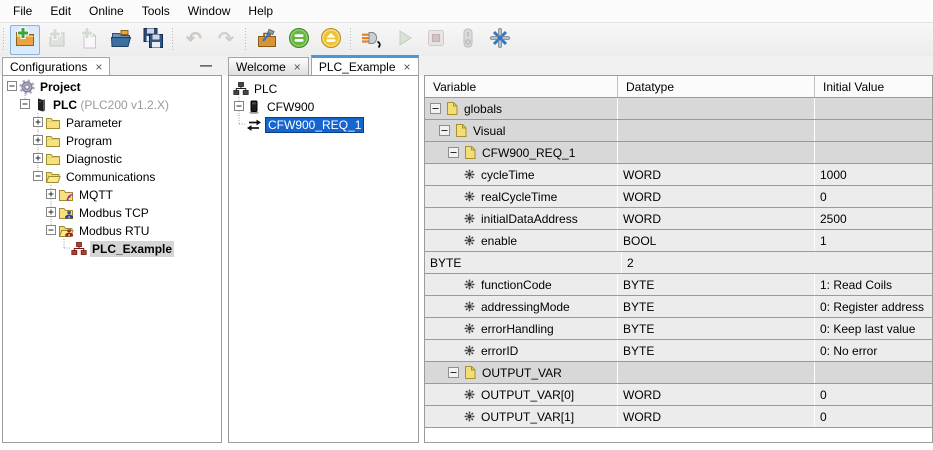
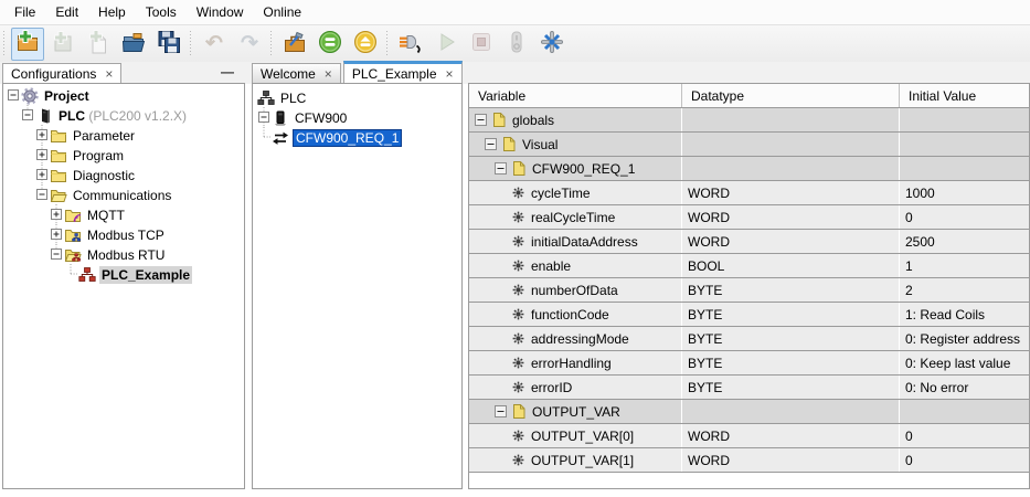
  File
  Edit
- Online
+ Help
  Tools
  Window
- Help
+ Online
  ↶
  ↷
  Configurations
  ×
  —
  Welcome
  ×
  PLC_Example
  ×
  Project
  PLC (PLC200 v1.2.X)
  Parameter
  Program
  Diagnostic
  Communications
  MQTT
  Modbus TCP
  Modbus RTU
  PLC_Example
  PLC
  CFW900
  CFW900_REQ_1
  Variable
  Datatype
  Initial Value
  globals
  Visual
  CFW900_REQ_1
  cycleTime
  WORD
  1000
  realCycleTime
  WORD
  0
  initialDataAddress
  WORD
  2500
  enable
  BOOL
  1
+ numberOfData
  BYTE
  2
  functionCode
  BYTE
  1: Read Coils
  addressingMode
  BYTE
  0: Register address
  errorHandling
  BYTE
  0: Keep last value
  errorID
  BYTE
  0: No error
  OUTPUT_VAR
  OUTPUT_VAR[0]
  WORD
  0
  OUTPUT_VAR[1]
  WORD
  0
